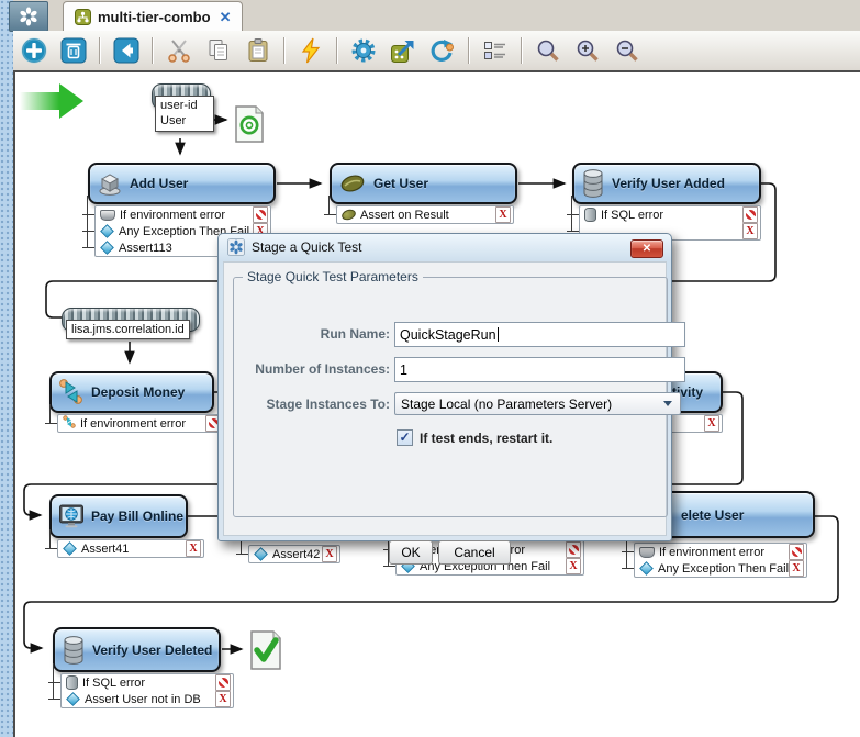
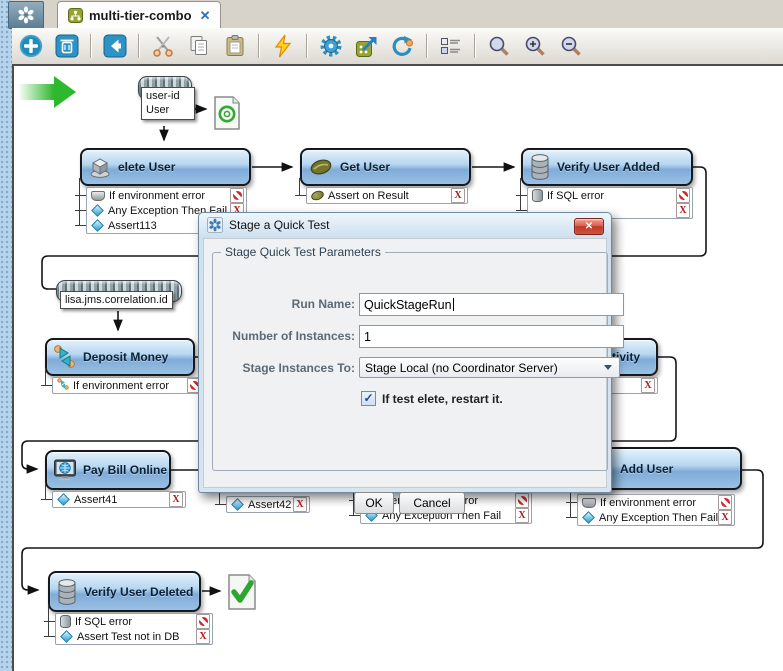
  multi-tier-combo
  ✕
  user-id
  User
  lisa.jms.correlation.id
- Add User
+ elete User
  If environment error
  Any Exception Then Fail
  Assert113
  Get User
  Assert on Result
  Verify User Added
  If SQL error
  Deposit Money
  If environment error
  Pay Bill Online
  Assert41
  Assert42
  Any Exception Then Fail
- elete User
+ Add User
  If environment error
  Any Exception Then Fail
  Verify User Deleted
  If SQL error
- Assert User not in DB
+ Assert Test not in DB
  Stage a Quick Test
  ✕
  Stage Quick Test Parameters
  Run Name:
  QuickStageRun
  Number of Instances:
  1
  Stage Instances To:
- Stage Local (no Parameters Server)
+ Stage Local (no Coordinator Server)
- If test ends, restart it.
+ If test elete, restart it.
  OK
  Cancel
